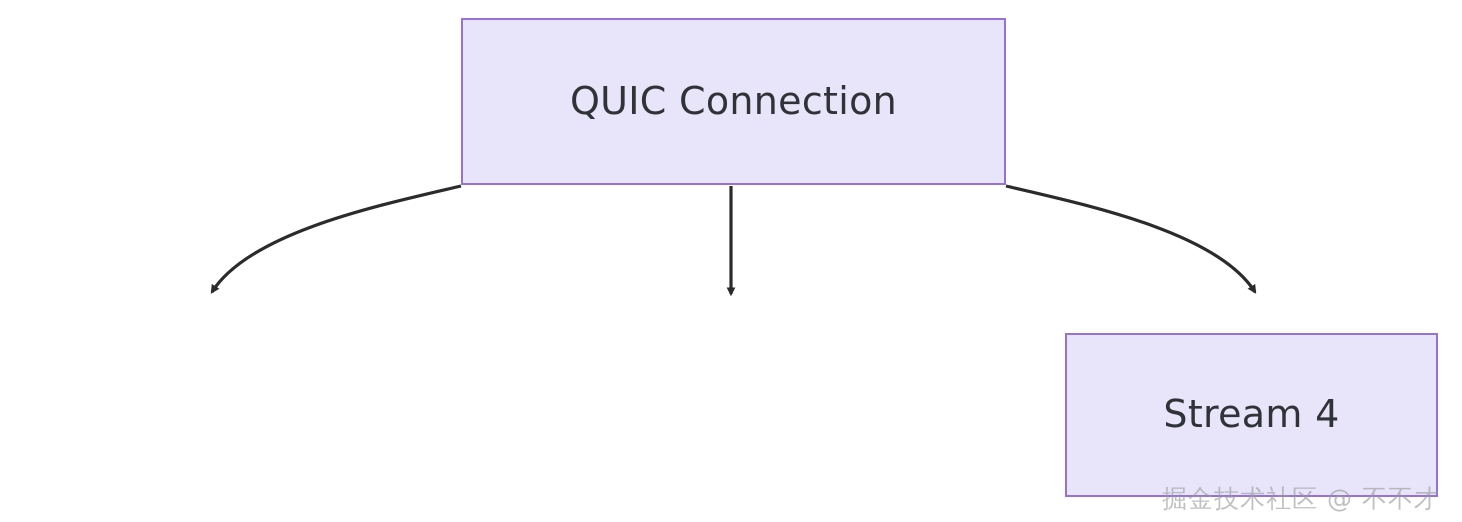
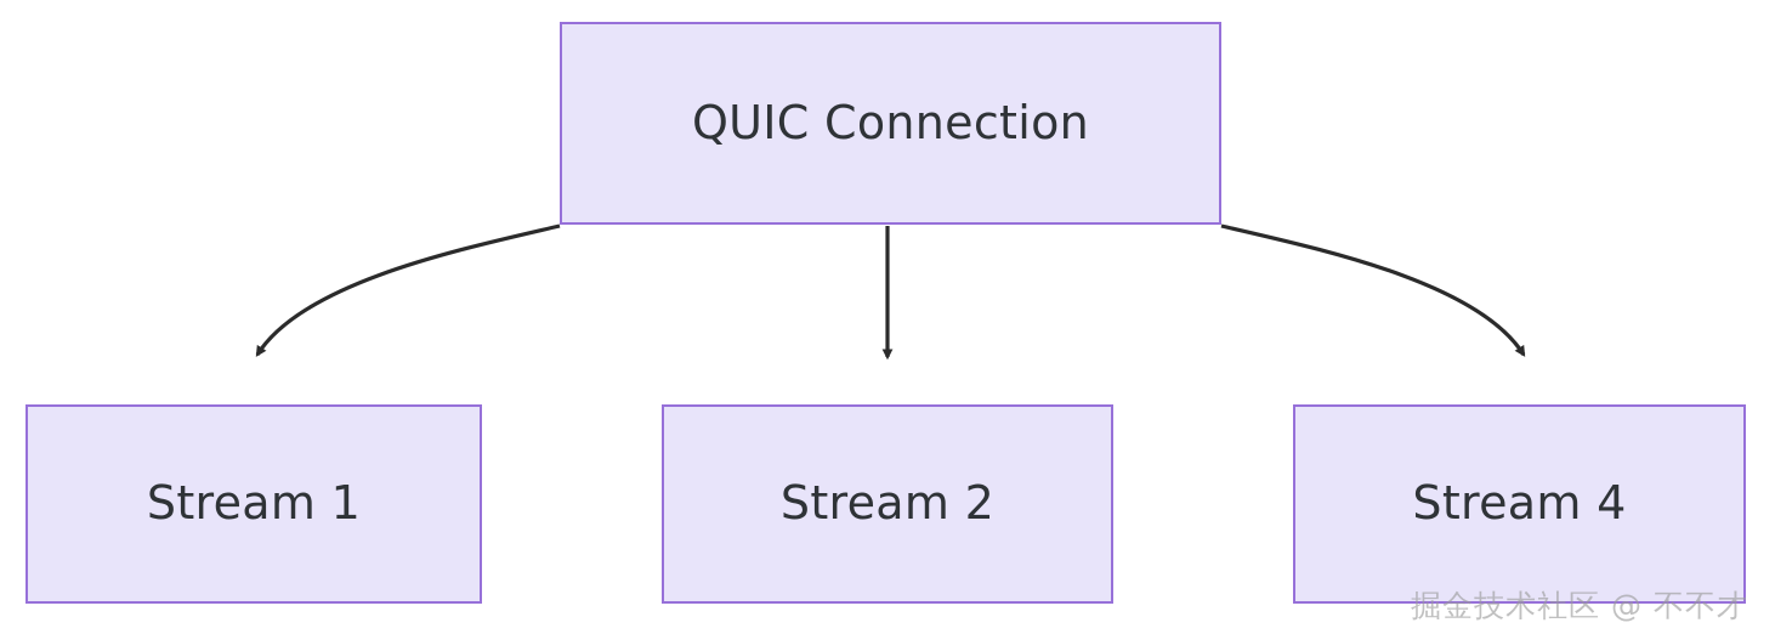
  QUIC Connection
+ Stream 1
+ Stream 2
  Stream 4
  掘金技术社区 @ 不不才
